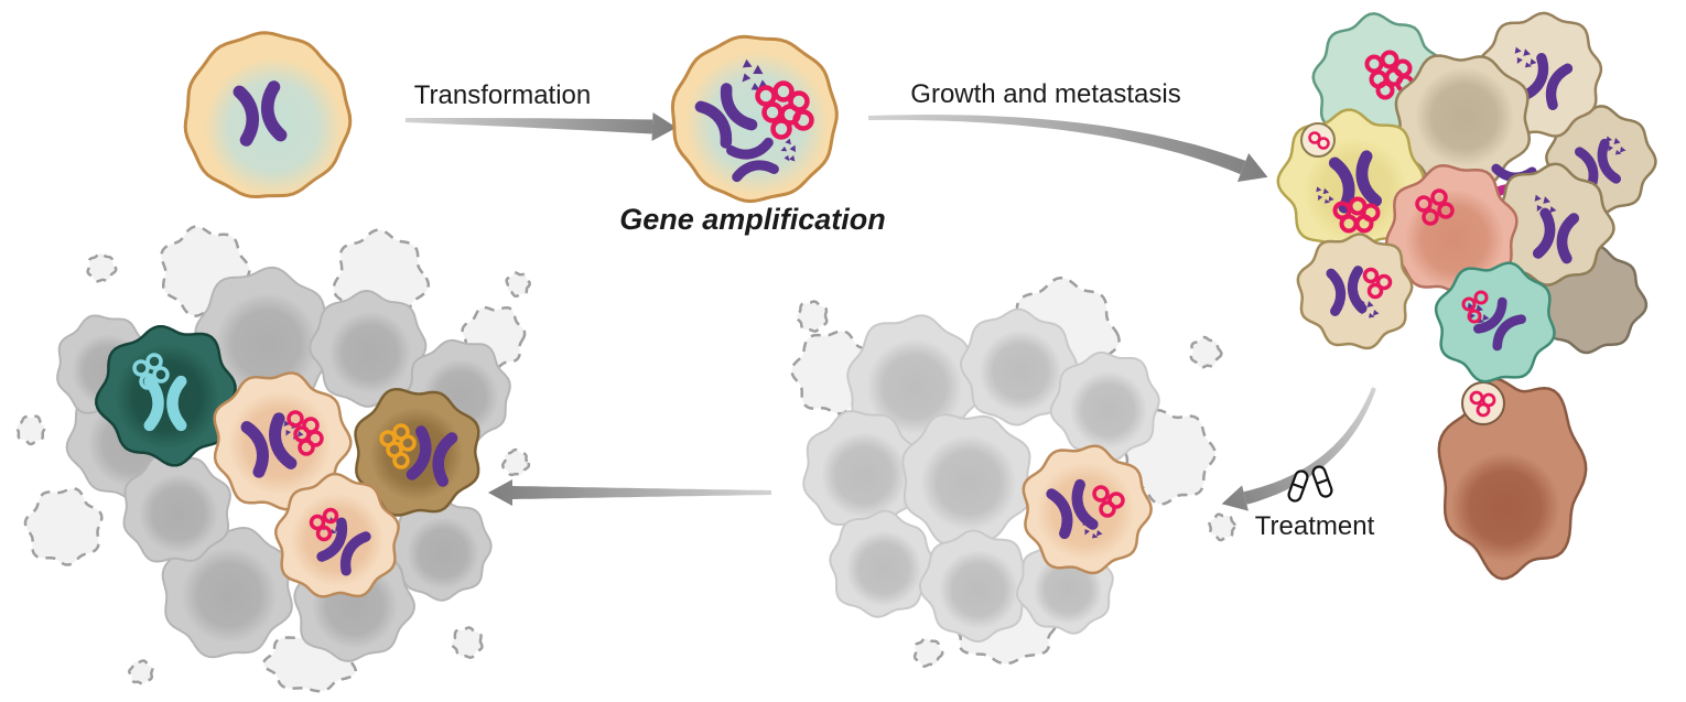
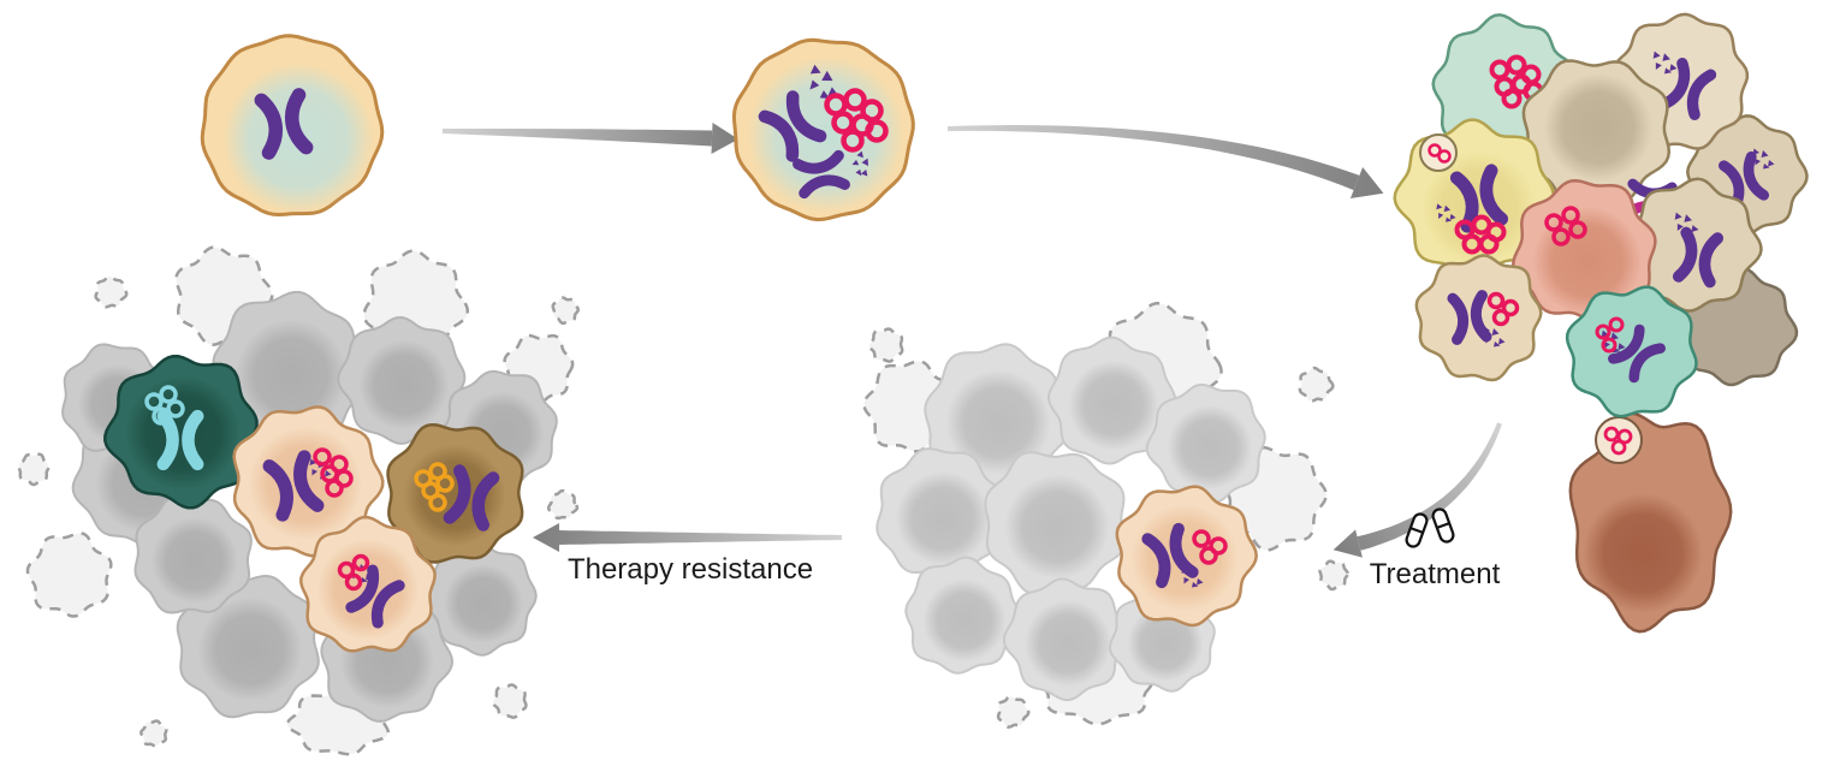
- Transformation
- Gene amplification
- Growth and metastasis
  Treatment
+ Therapy resistance
